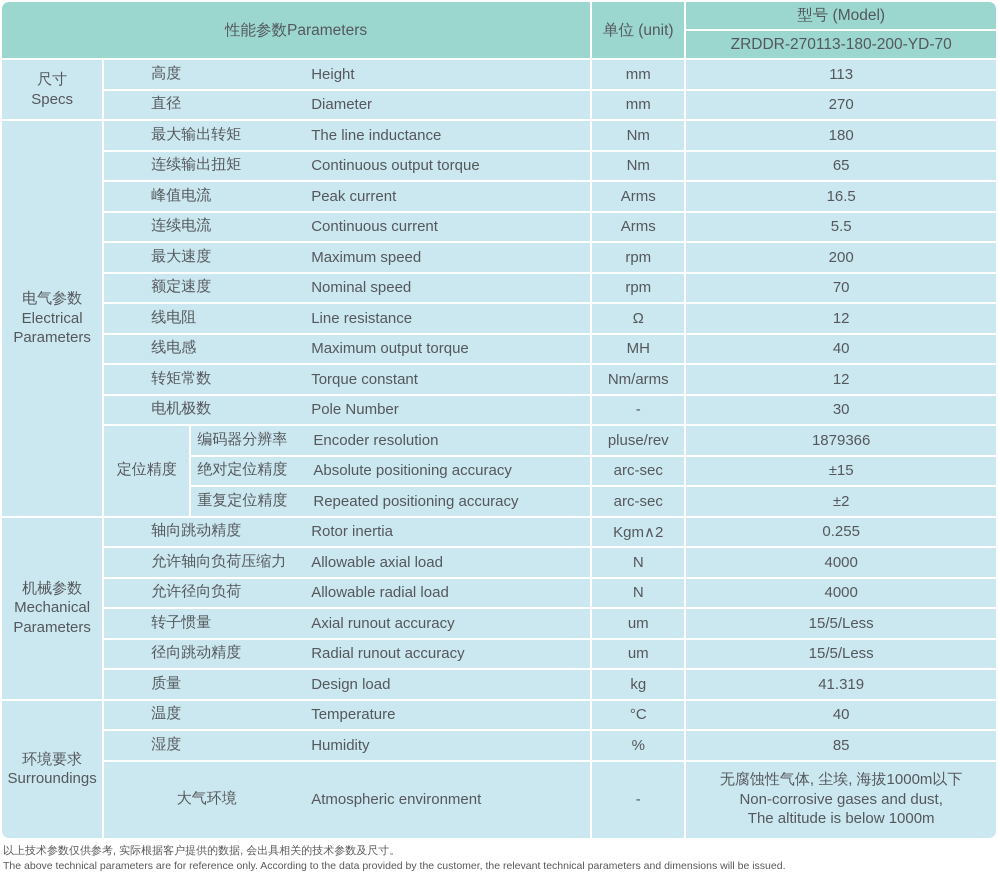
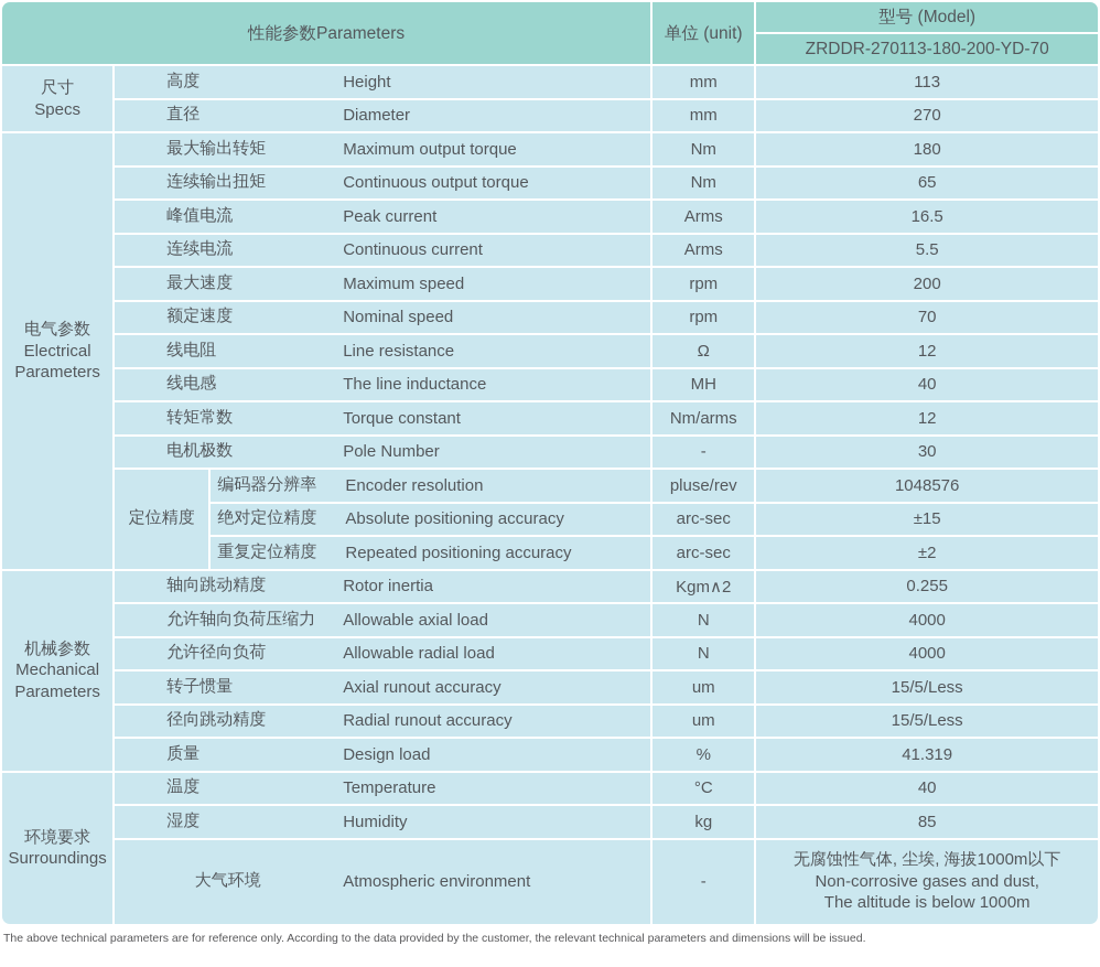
  性能参数Parameters	单位 (unit)	型号 (Model)
  ZRDDR-270113-180-200-YD-70
  尺寸 Specs	高度 Height	mm	113
  直径 Diameter	mm	270
- 电气参数 Electrical Parameters	最大输出转矩 The line inductance	Nm	180
+ 电气参数 Electrical Parameters	最大输出转矩 Maximum output torque	Nm	180
  连续输出扭矩 Continuous output torque	Nm	65
  峰值电流 Peak current	Arms	16.5
  连续电流 Continuous current	Arms	5.5
  最大速度 Maximum speed	rpm	200
  额定速度 Nominal speed	rpm	70
  线电阻 Line resistance	Ω	12
- 线电感 Maximum output torque	MH	40
+ 线电感 The line inductance	MH	40
  转矩常数 Torque constant	Nm/arms	12
  电机极数 Pole Number	-	30
- 定位精度	编码器分辨率 Encoder resolution	pluse/rev	1879366
+ 定位精度	编码器分辨率 Encoder resolution	pluse/rev	1048576
  绝对定位精度 Absolute positioning accuracy	arc-sec	±15
  重复定位精度 Repeated positioning accuracy	arc-sec	±2
  机械参数 Mechanical Parameters	轴向跳动精度 Rotor inertia	Kgm∧2	0.255
  允许轴向负荷压缩力 Allowable axial load	N	4000
  允许径向负荷 Allowable radial load	N	4000
  转子惯量 Axial runout accuracy	um	15/5/Less
  径向跳动精度 Radial runout accuracy	um	15/5/Less
- 质量 Design load	kg	41.319
+ 质量 Design load	%	41.319
  环境要求 Surroundings	温度 Temperature	°C	40
- 湿度 Humidity	%	85
+ 湿度 Humidity	kg	85
  大气环境 Atmospheric environment	-	无腐蚀性气体, 尘埃, 海拔1000m以下 Non-corrosive gases and dust, The altitude is below 1000m
- 以上技术参数仅供参考, 实际根据客户提供的数据, 会出具相关的技术参数及尺寸。
  The above technical parameters are for reference only. According to the data provided by the customer, the relevant technical parameters and dimensions will be issued.
